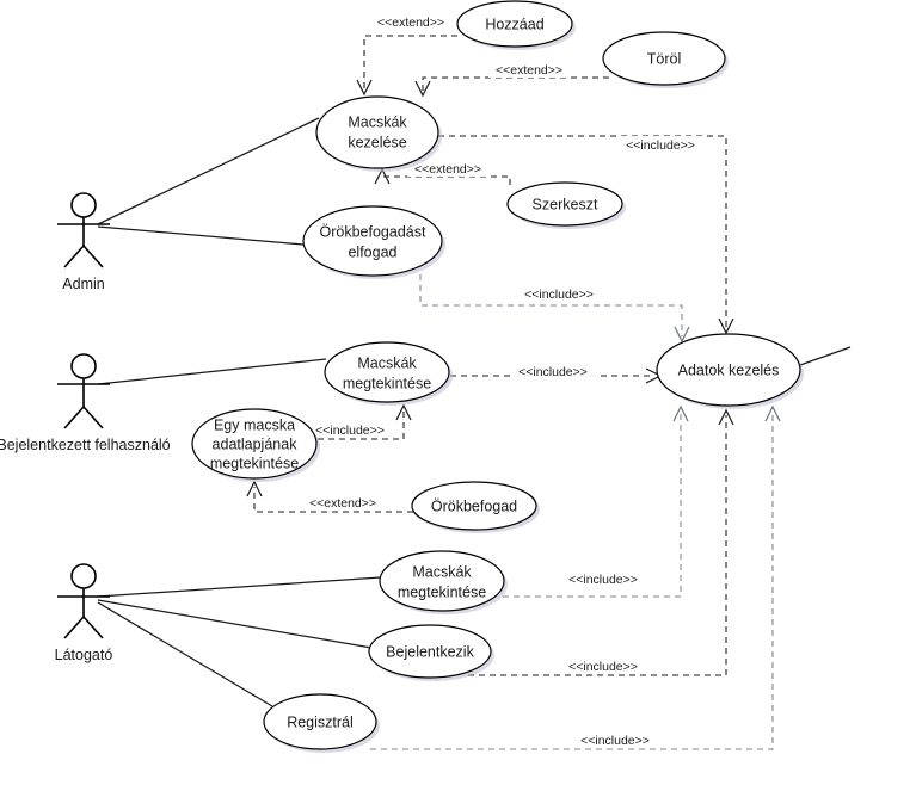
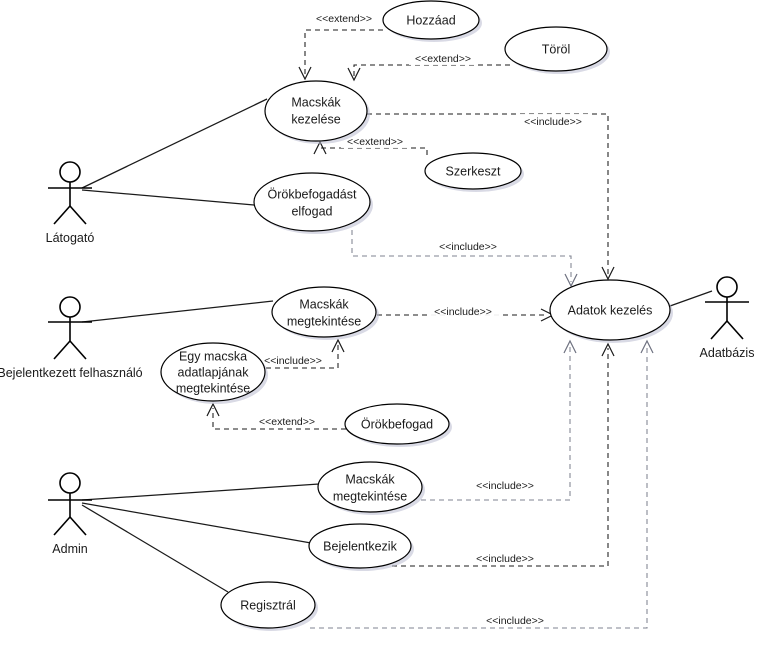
  <<extend>>
  <<extend>>
  <<extend>>
  <<include>>
  <<include>>
  <<include>>
  <<include>>
  <<extend>>
  <<include>>
  <<include>>
  <<include>>
  Macskák
  kezelése
  Hozzáad
  Töröl
  Szerkeszt
  Örökbefogadást
  elfogad
  Macskák
  megtekintése
  Egy macska
  adatlapjának
  megtekintése
  Örökbefogad
  Macskák
  megtekintése
  Bejelentkezik
  Regisztrál
  Adatok kezelés
- Admin
+ Látogató
  Bejelentkezett felhasználó
- Látogató
+ Admin
+ Adatbázis
